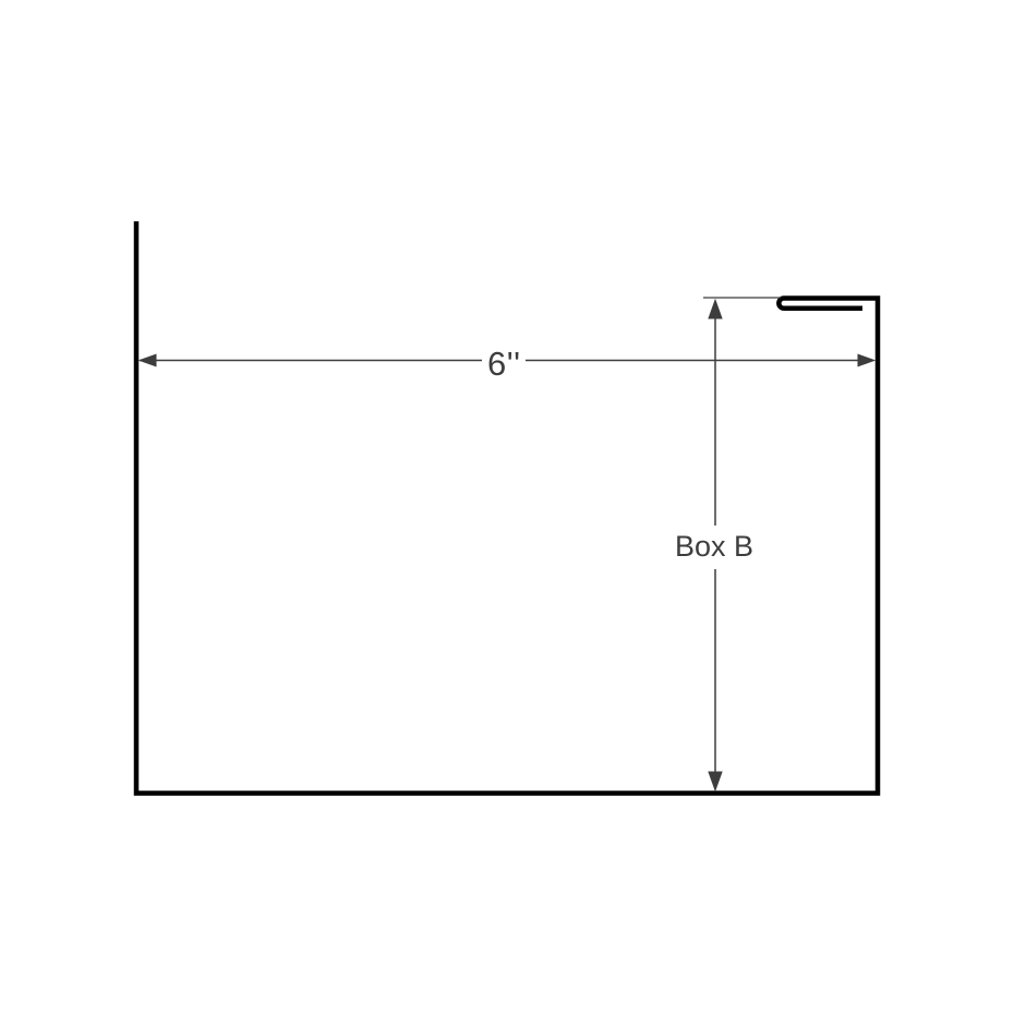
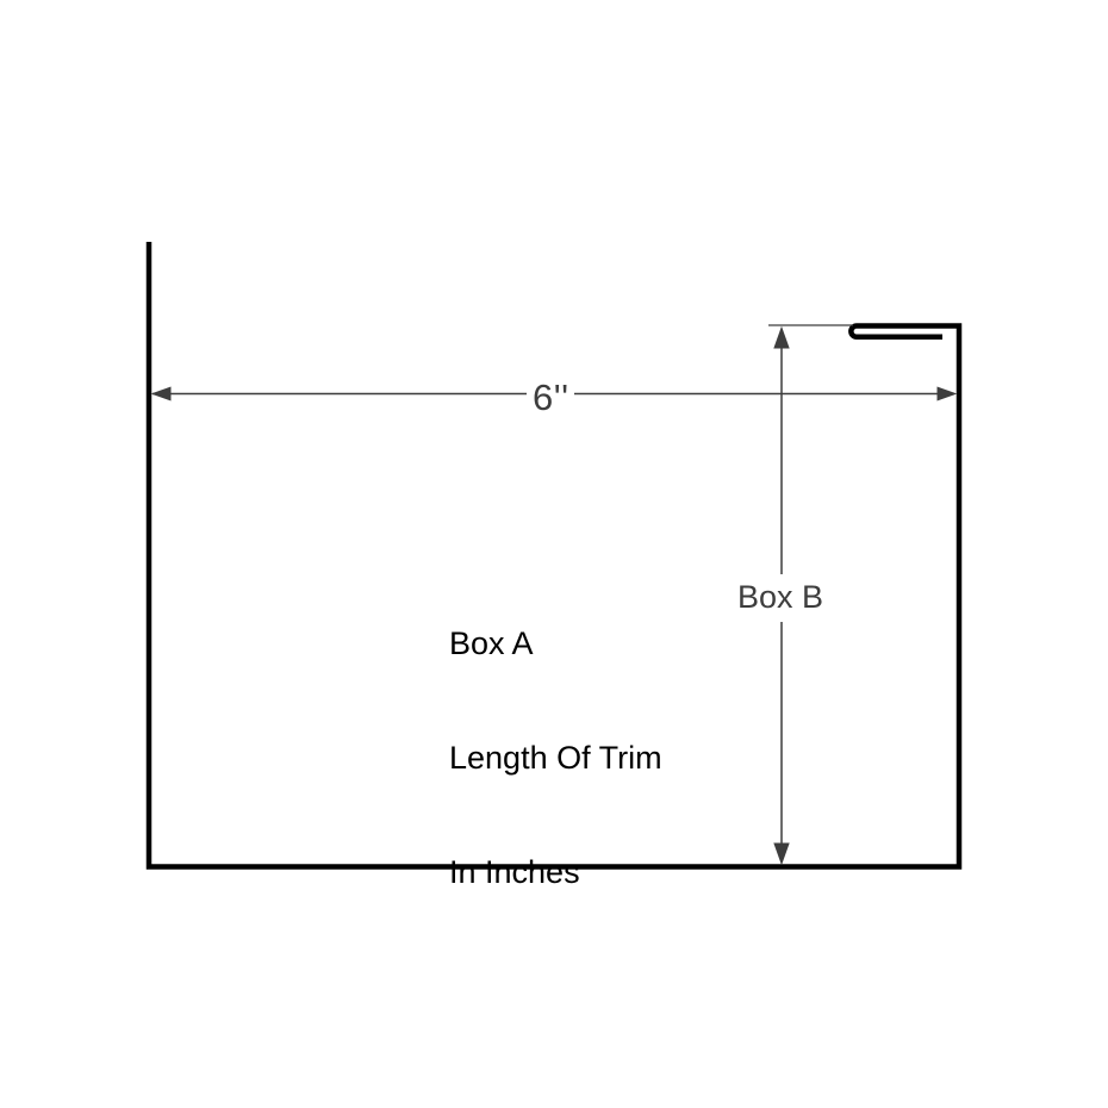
  6''
+ Box A
+ Length Of Trim
+ In Inches
  Box B
